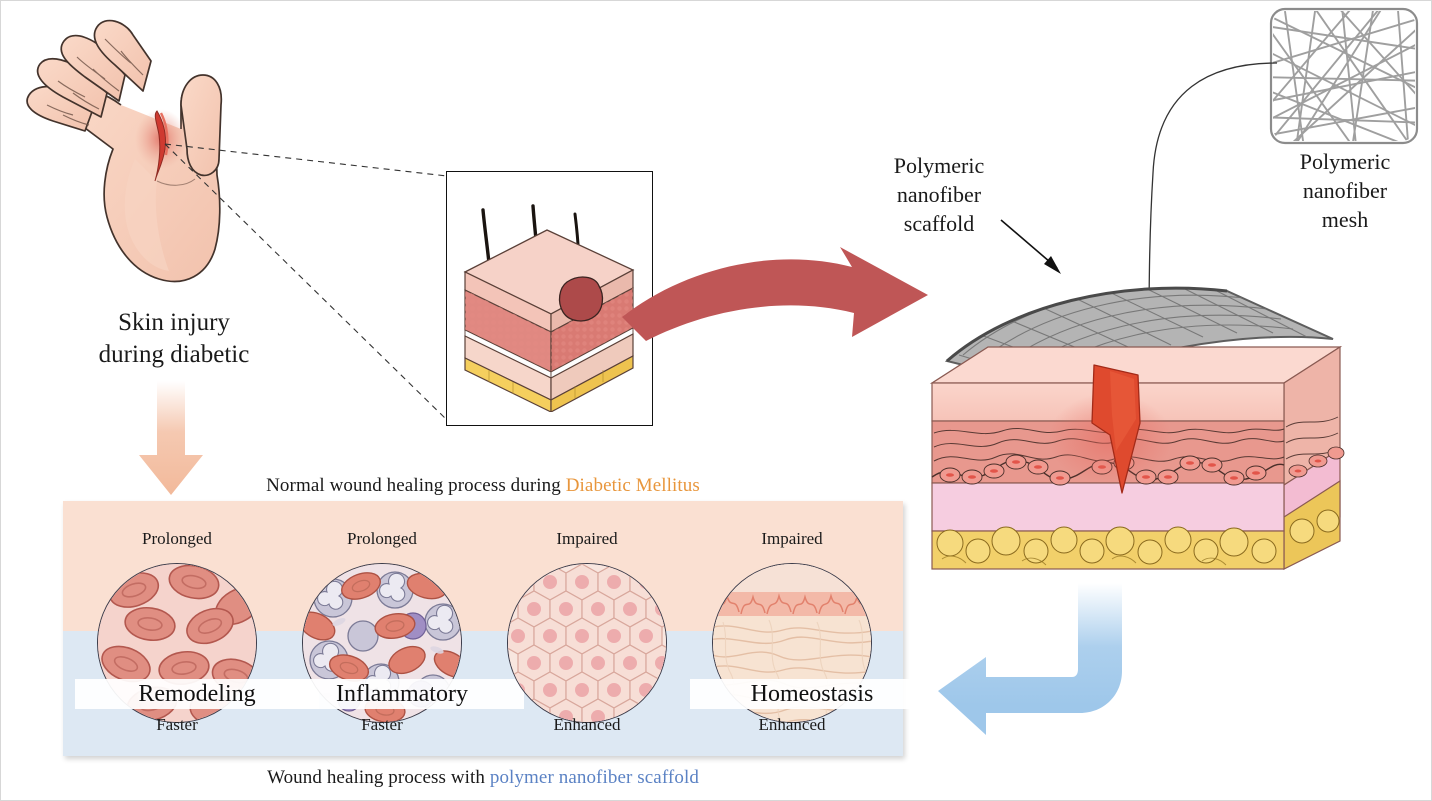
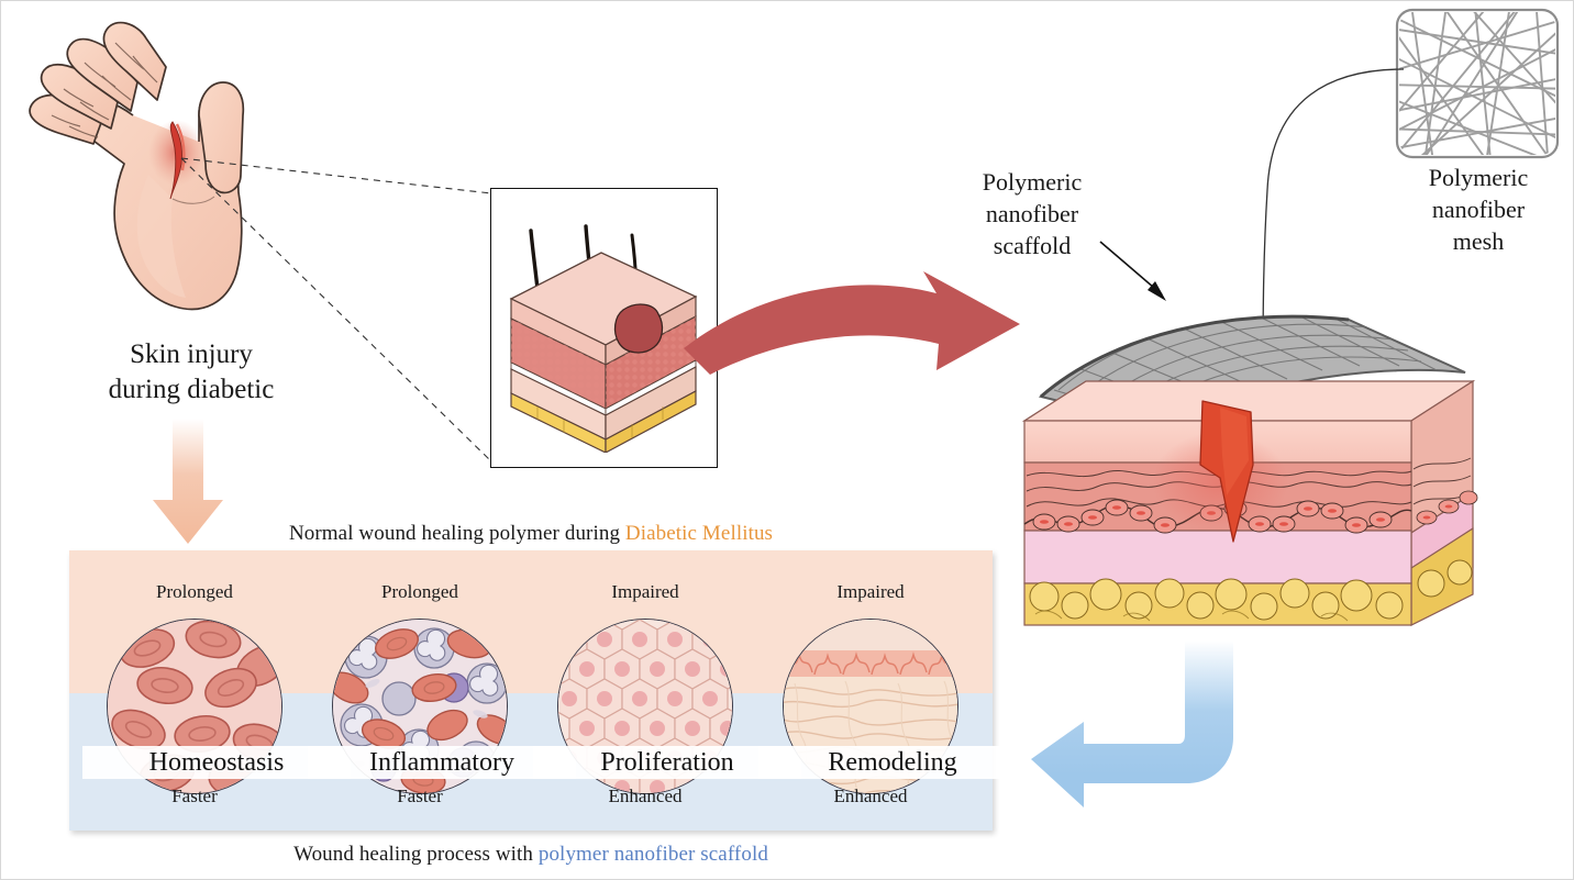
  Skin injury
  during diabetic
  Polymeric
  nanofiber
  scaffold
  Polymeric
  nanofiber
  mesh
- Normal wound healing process during Diabetic Mellitus
+ Normal wound healing polymer during Diabetic Mellitus
  Prolonged
- Remodeling
+ Homeostasis
  Faster
  Prolonged
  Inflammatory
  Faster
  Impaired
+ Proliferation
  Enhanced
  Impaired
- Homeostasis
+ Remodeling
  Enhanced
  Wound healing process with polymer nanofiber scaffold
